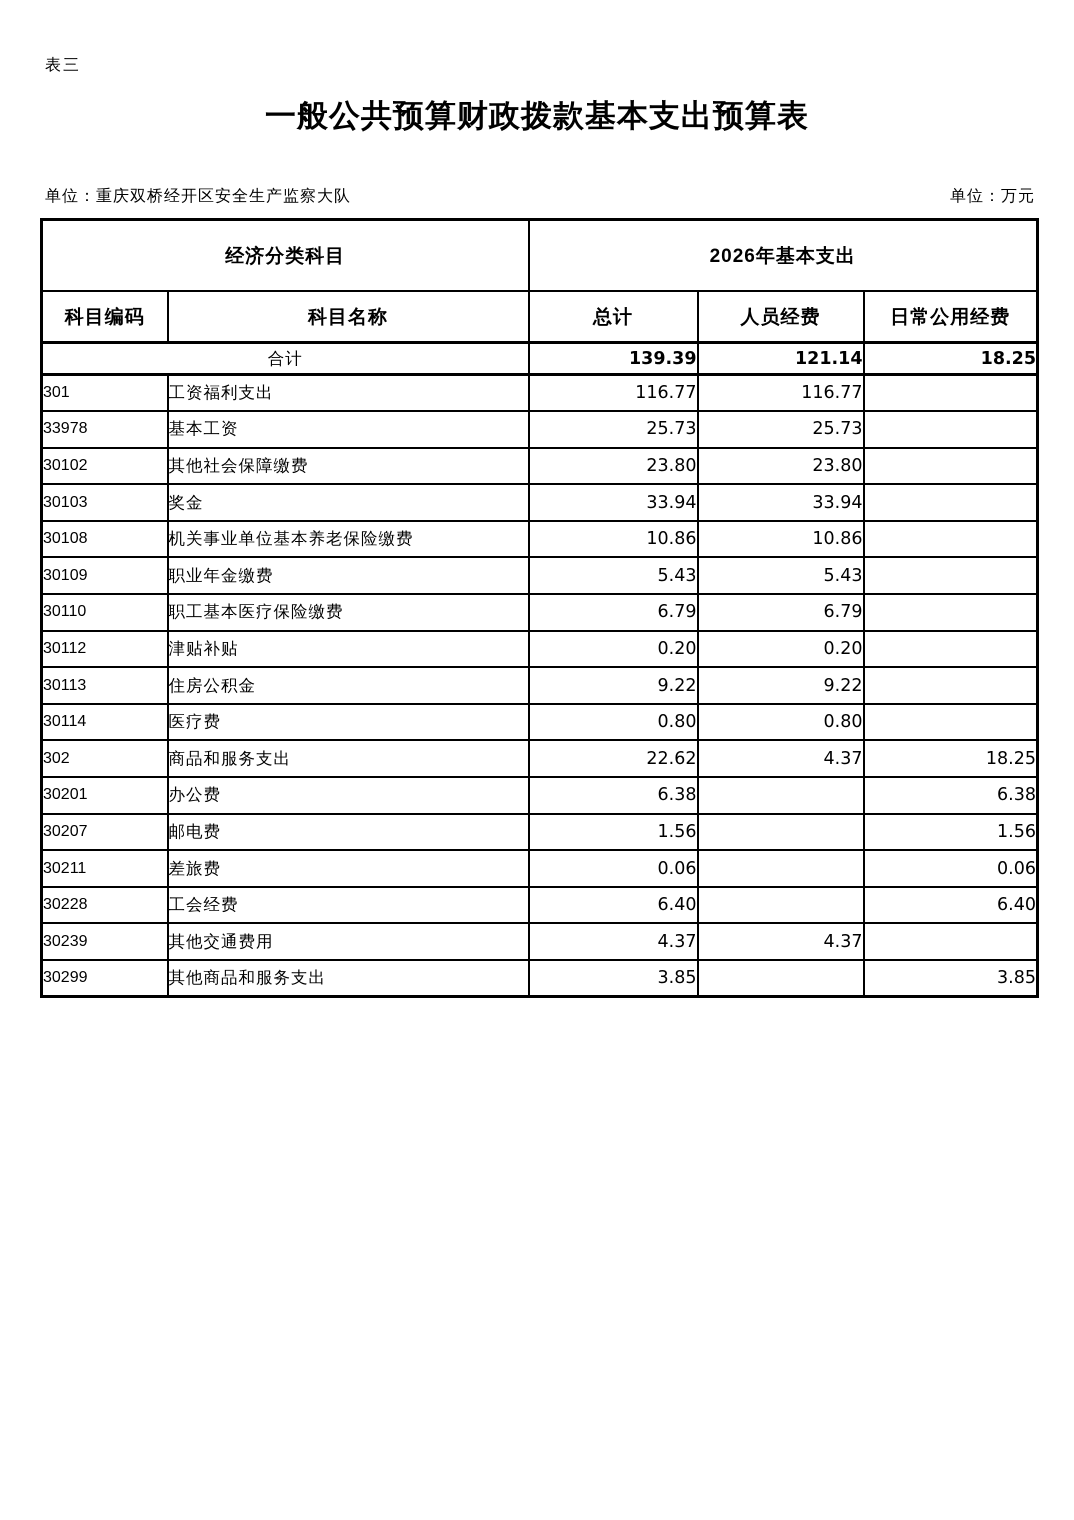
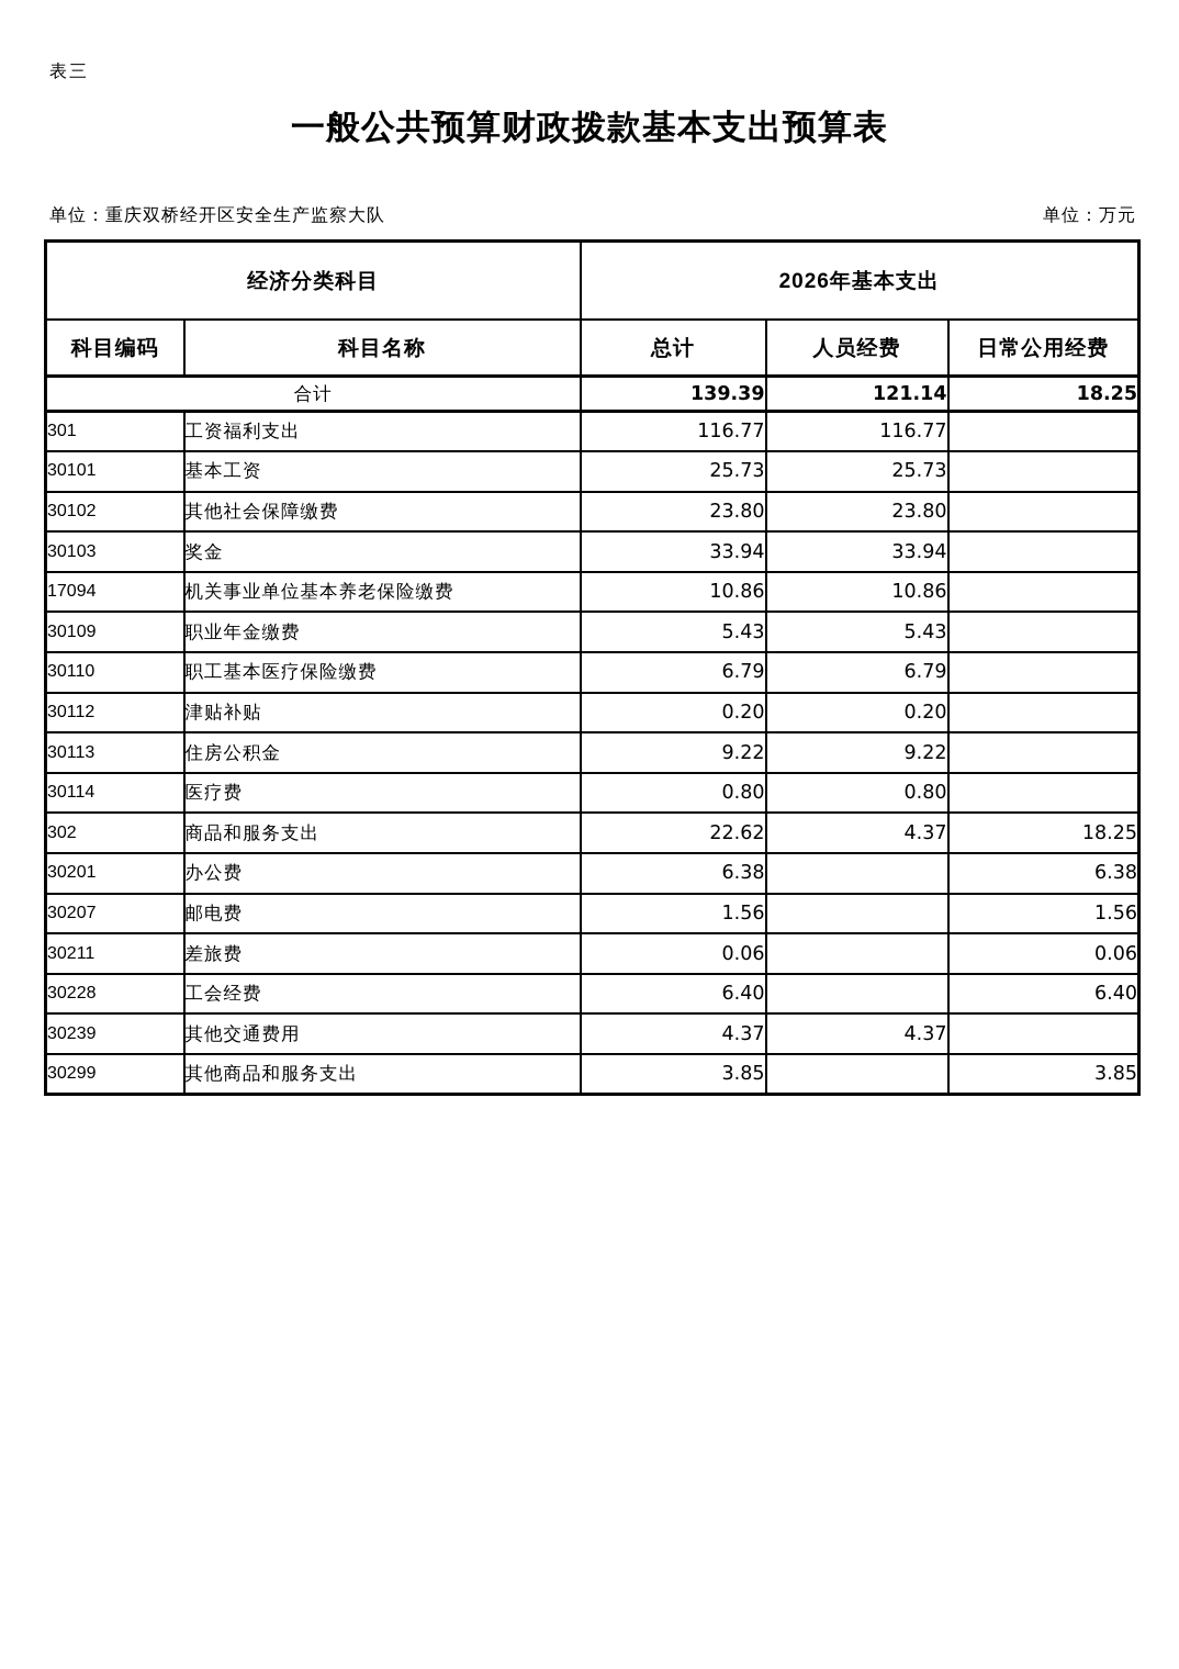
  表三
  一般公共预算财政拨款基本支出预算表
  单位：重庆双桥经开区安全生产监察大队
  单位：万元
  经济分类科目	2026年基本支出
  科目编码	科目名称	总计	人员经费	日常公用经费
  合计	139.39	121.14	18.25
  301	工资福利支出	116.77	116.77
- 33978	基本工资	25.73	25.73
+ 30101	基本工资	25.73	25.73
  30102	其他社会保障缴费	23.80	23.80
  30103	奖金	33.94	33.94
- 30108	机关事业单位基本养老保险缴费	10.86	10.86
+ 17094	机关事业单位基本养老保险缴费	10.86	10.86
  30109	职业年金缴费	5.43	5.43
  30110	职工基本医疗保险缴费	6.79	6.79
  30112	津贴补贴	0.20	0.20
  30113	住房公积金	9.22	9.22
  30114	医疗费	0.80	0.80
  302	商品和服务支出	22.62	4.37	18.25
  30201	办公费	6.38		6.38
  30207	邮电费	1.56		1.56
  30211	差旅费	0.06		0.06
  30228	工会经费	6.40		6.40
  30239	其他交通费用	4.37	4.37
  30299	其他商品和服务支出	3.85		3.85
